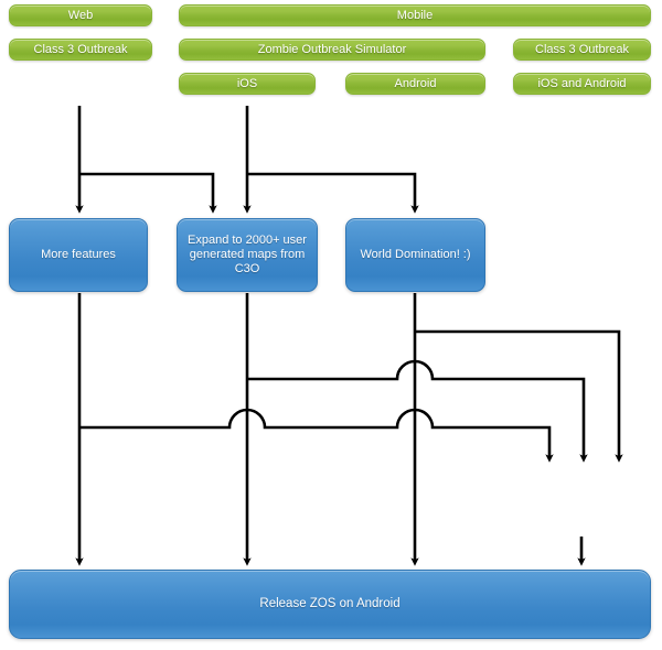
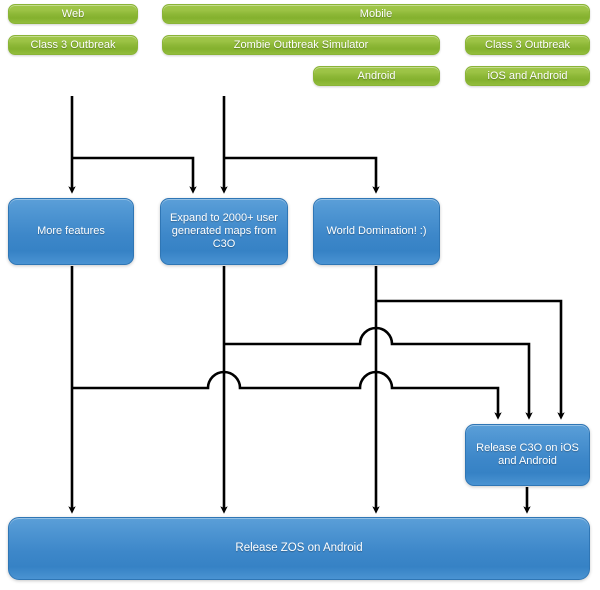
  Web
  Mobile
  Class 3 Outbreak
  Zombie Outbreak Simulator
  Class 3 Outbreak
- iOS
  Android
  iOS and Android
  More features
  Expand to 2000+ user generated maps from C3O
  World Domination! :)
+ Release C3O on iOS and Android
  Release ZOS on Android
